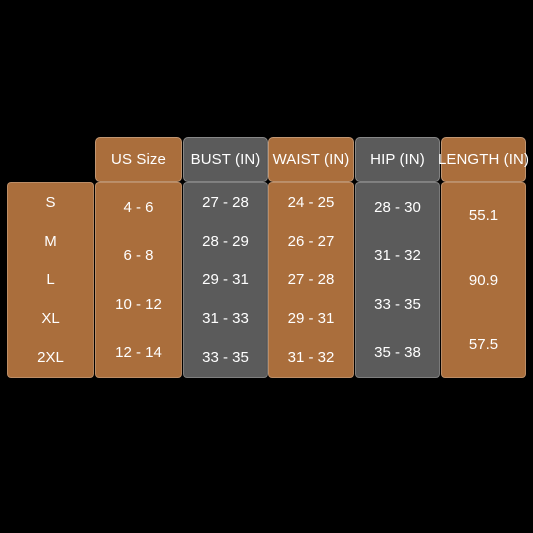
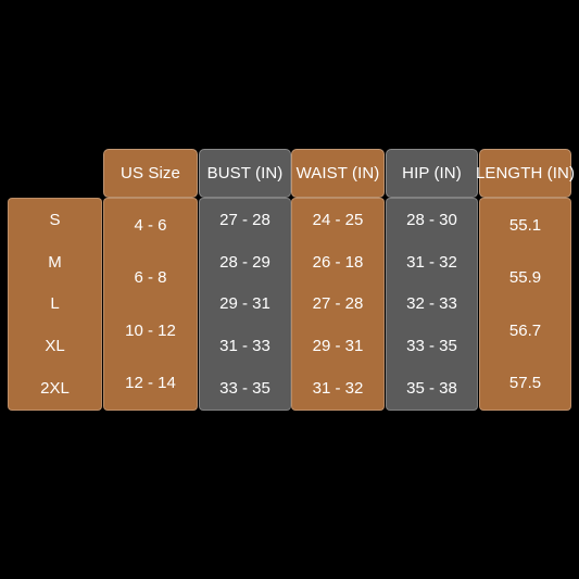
  S
  M
  L
  XL
  2XL
  US Size
  4 - 6
  6 - 8
  10 - 12
  12 - 14
  BUST (IN)
  27 - 28
  28 - 29
  29 - 31
  31 - 33
  33 - 35
  WAIST (IN)
  24 - 25
- 26 - 27
+ 26 - 18
  27 - 28
  29 - 31
  31 - 32
  HIP (IN)
  28 - 30
  31 - 32
+ 32 - 33
  33 - 35
  35 - 38
  LENGTH (IN)
  55.1
+ 55.9
- 90.9
+ 56.7
  57.5
